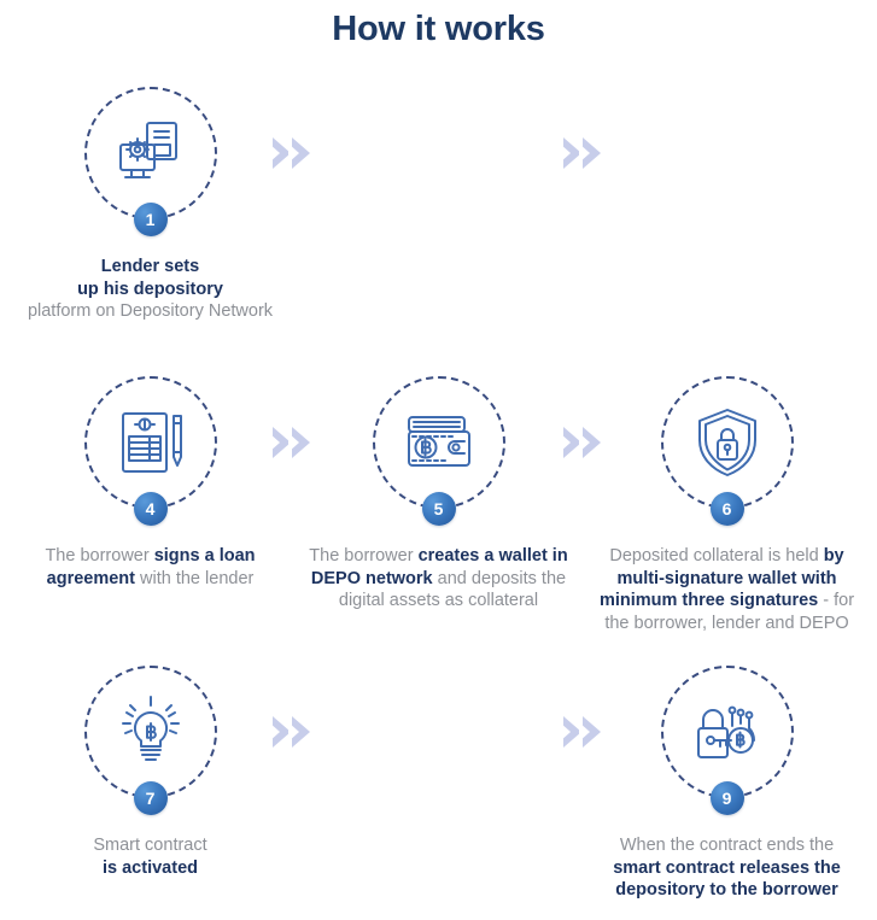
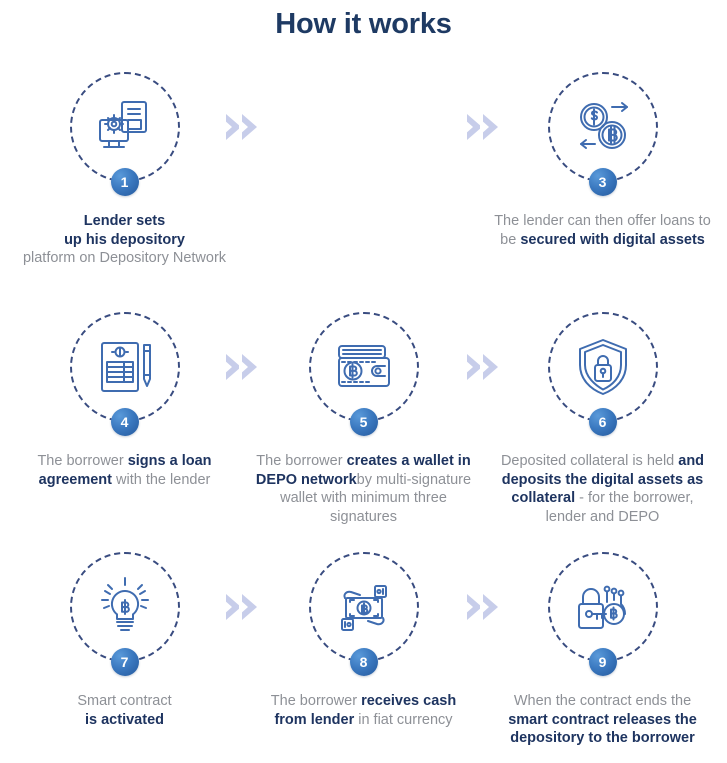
  How it works
  1
  Lender sets
  up his depository
  platform on Depository Network
+ 3
+ The lender can then offer loans to be secured with digital assets
  4
  The borrower signs a loan agreement with the lender
  5
- The borrower creates a wallet in DEPO network and deposits the digital assets as collateral
+ The borrower creates a wallet in DEPO networkby multi-signature wallet with minimum three signatures
  6
- Deposited collateral is held by multi-signature wallet with minimum three signatures - for the borrower, lender and DEPO
+ Deposited collateral is held and deposits the digital assets as collateral - for the borrower, lender and DEPO
  7
  Smart contract
  is activated
+ 8
+ The borrower receives cash from lender in fiat currency
  9
  When the contract ends the smart contract releases the depository to the borrower
